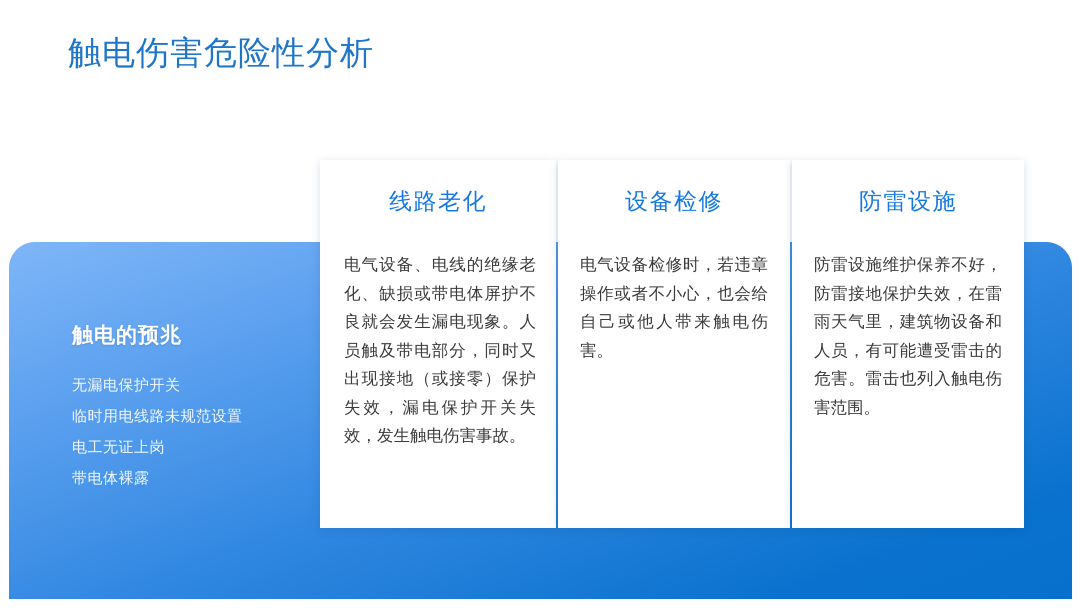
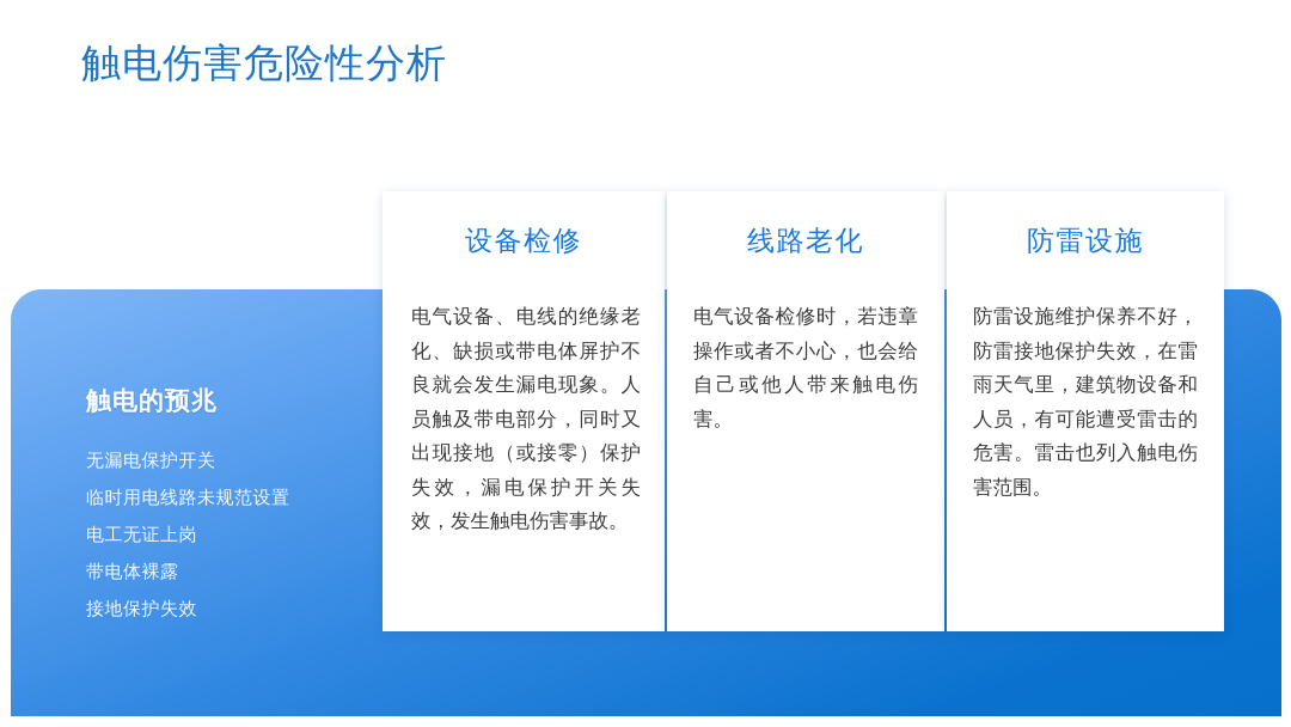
  触电伤害危险性分析
  触电的预兆
  无漏电保护开关
  临时用电线路未规范设置
  电工无证上岗
  带电体裸露
+ 接地保护失效
- 线路老化
+ 设备检修
  电气设备、电线的绝缘老化、缺损或带电体屏护不良就会发生漏电现象。人员触及带电部分，同时又出现接地（或接零）保护失效，漏电保护开关失效，发生触电伤害事故。
- 设备检修
+ 线路老化
  电气设备检修时，若违章操作或者不小心，也会给自己或他人带来触电伤害。
  防雷设施
  防雷设施维护保养不好，防雷接地保护失效，在雷雨天气里，建筑物设备和人员，有可能遭受雷击的危害。雷击也列入触电伤害范围。
